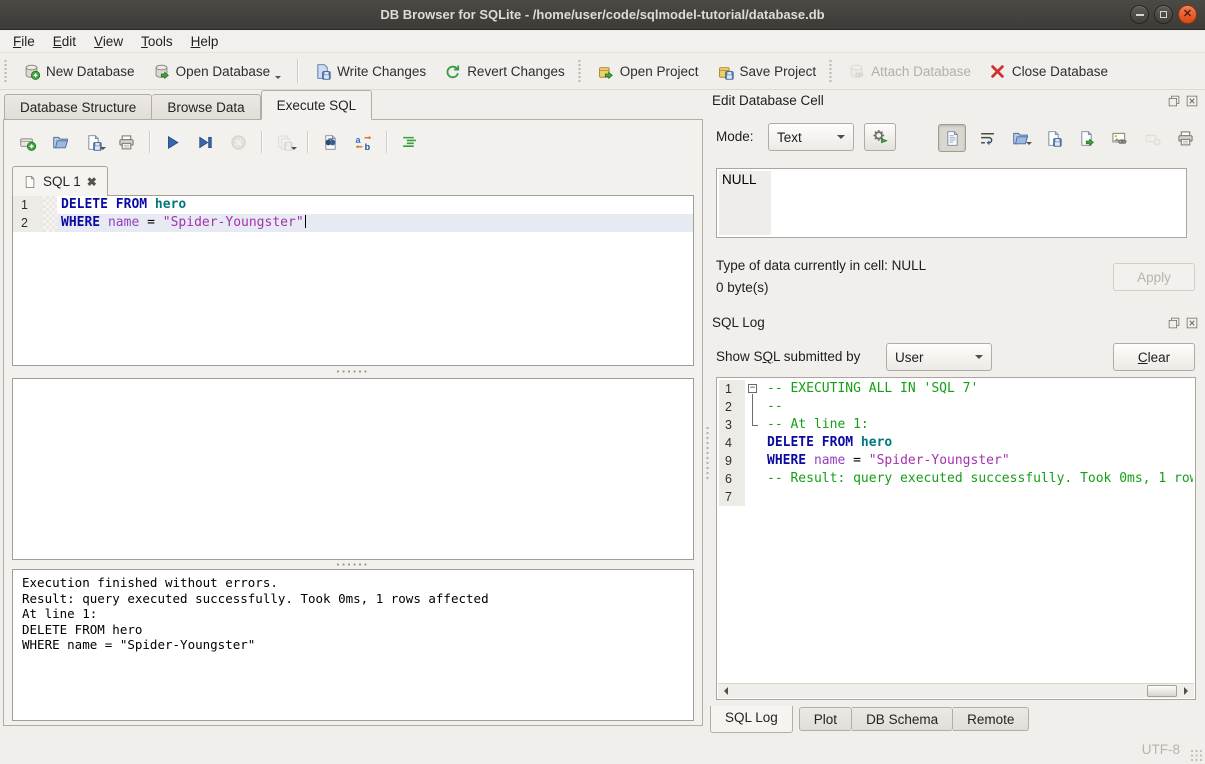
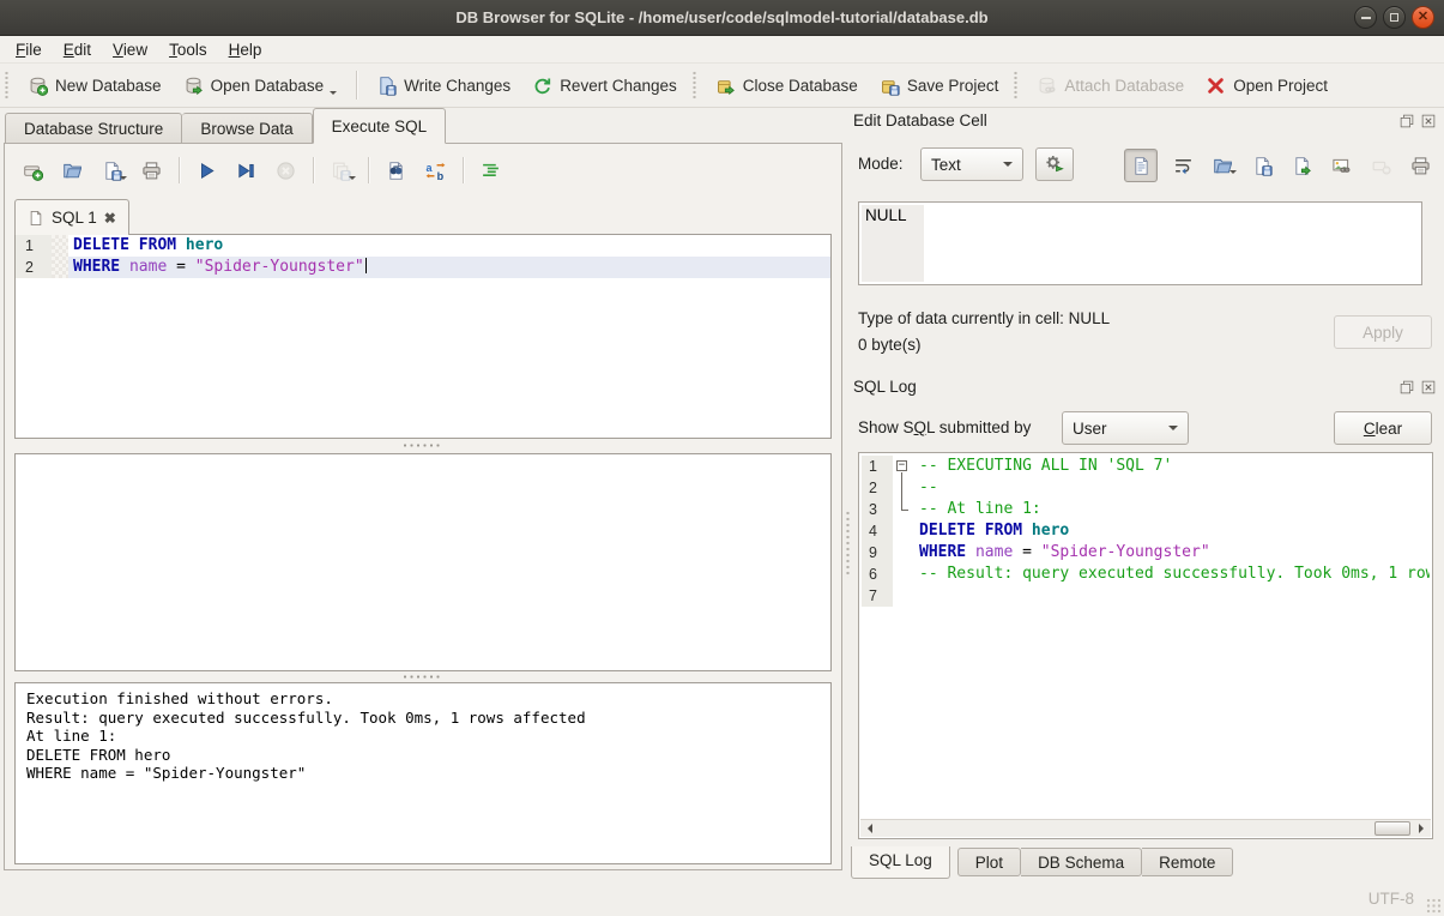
  DB Browser for SQLite - /home/user/code/sqlmodel-tutorial/database.db
  ✕
  File
  Edit
  View
  Tools
  Help
  New Database
  Open Database
  Write Changes
  Revert Changes
- Open Project
+ Close Database
  Save Project
  Attach Database
- Close Database
+ Open Project
  Database Structure
  Browse Data
  Execute SQL
  a
  b
  SQL 1
  ✖
  1
  DELETE FROM hero
  2
  WHERE name = "Spider-Youngster"
  Execution finished without errors.
  Result: query executed successfully. Took 0ms, 1 rows affected
  At line 1:
  DELETE FROM hero
  WHERE name = "Spider-Youngster"
  Edit Database Cell
  Mode:
  Text
  NULL
  Type of data currently in cell: NULL
  0 byte(s)
  Apply
  SQL Log
  Show SQL submitted by
  User
  Clear
  1
  −
  -- EXECUTING ALL IN 'SQL 7'
  2
  --
  3
  -- At line 1:
  4
  DELETE FROM hero
  9
  WHERE name = "Spider-Youngster"
  6
  -- Result: query executed successfully. Took 0ms, 1 ro
  7
  SQL Log
  Plot
  DB Schema
  Remote
  UTF-8
